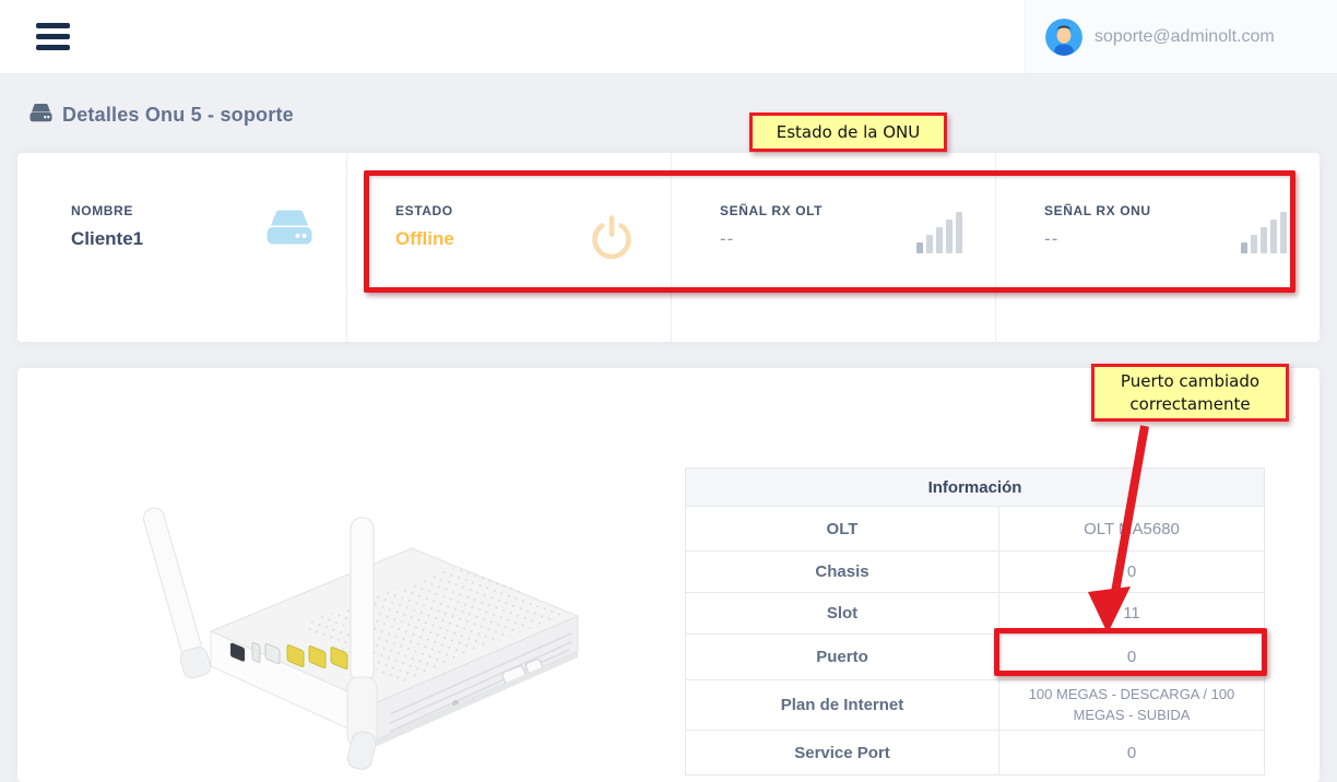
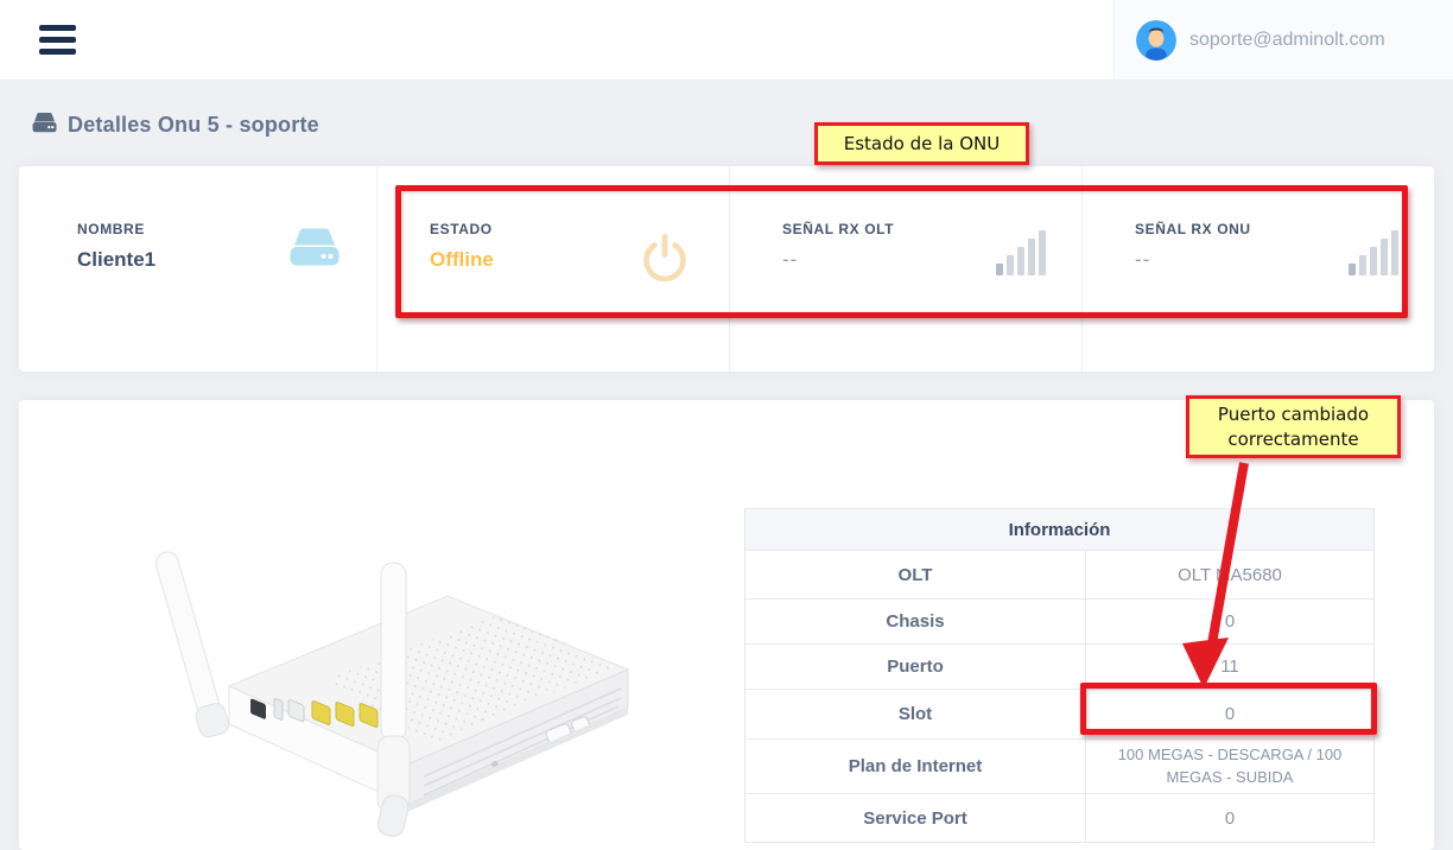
  soporte@adminolt.com
  Detalles Onu 5 - soporte
  NOMBRE
  Cliente1
  ESTADO
  Offline
  SEÑAL RX OLT
  --
  SEÑAL RX ONU
  --
  Información
  OLT
  OLTA5680
  Chasis
  0
- Slot
+ Puerto
  11
- Puerto
+ Slot
  0
  Plan de Internet
  100 MEGAS - DESCARGA / 100 MEGAS - SUBIDA
  Service Port
  0
  Estado de la ONU
  Puerto cambiado
  correctamente
